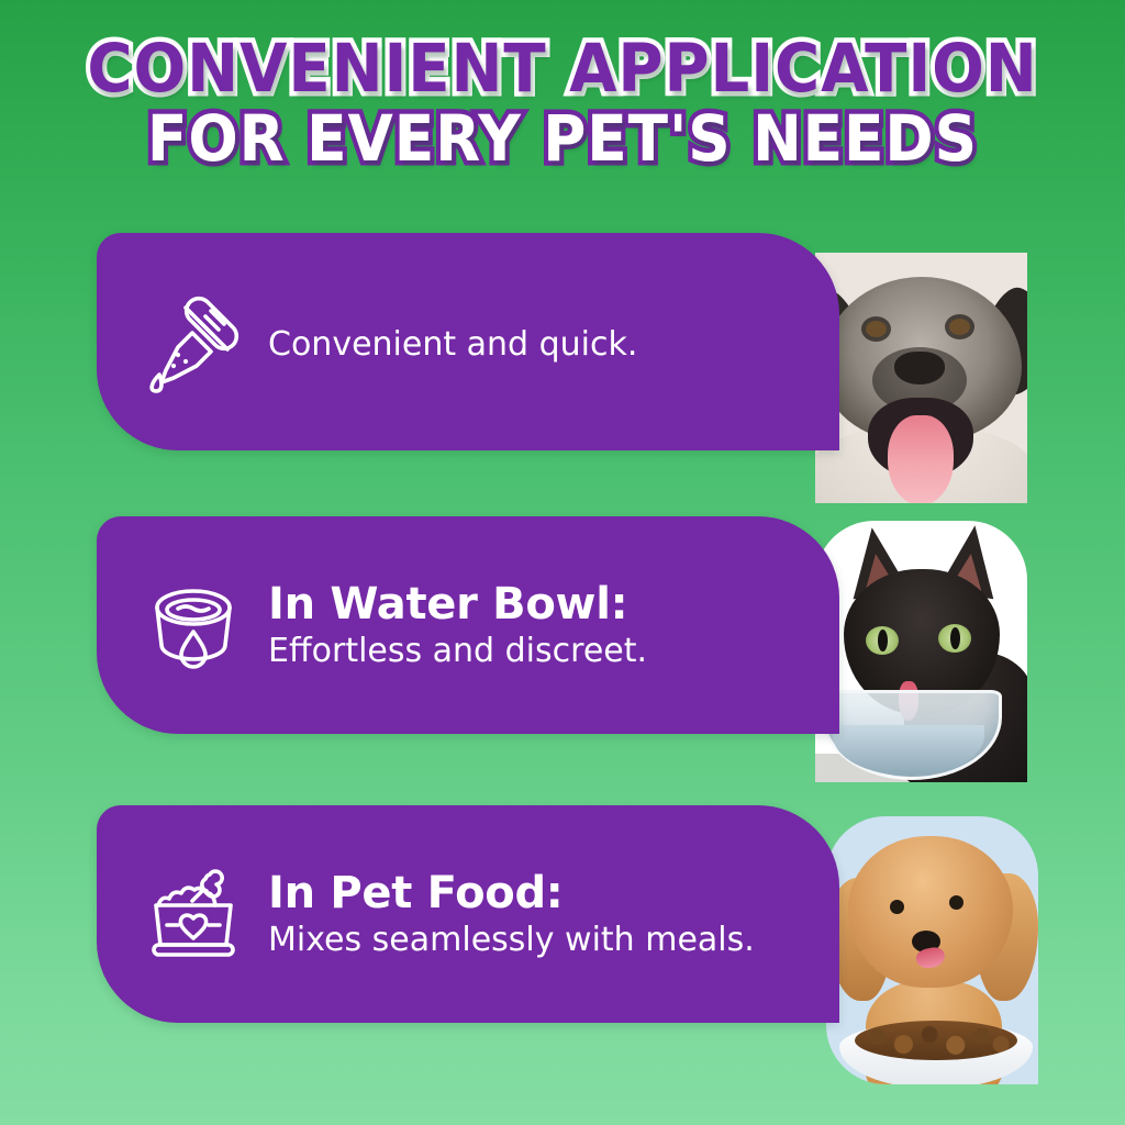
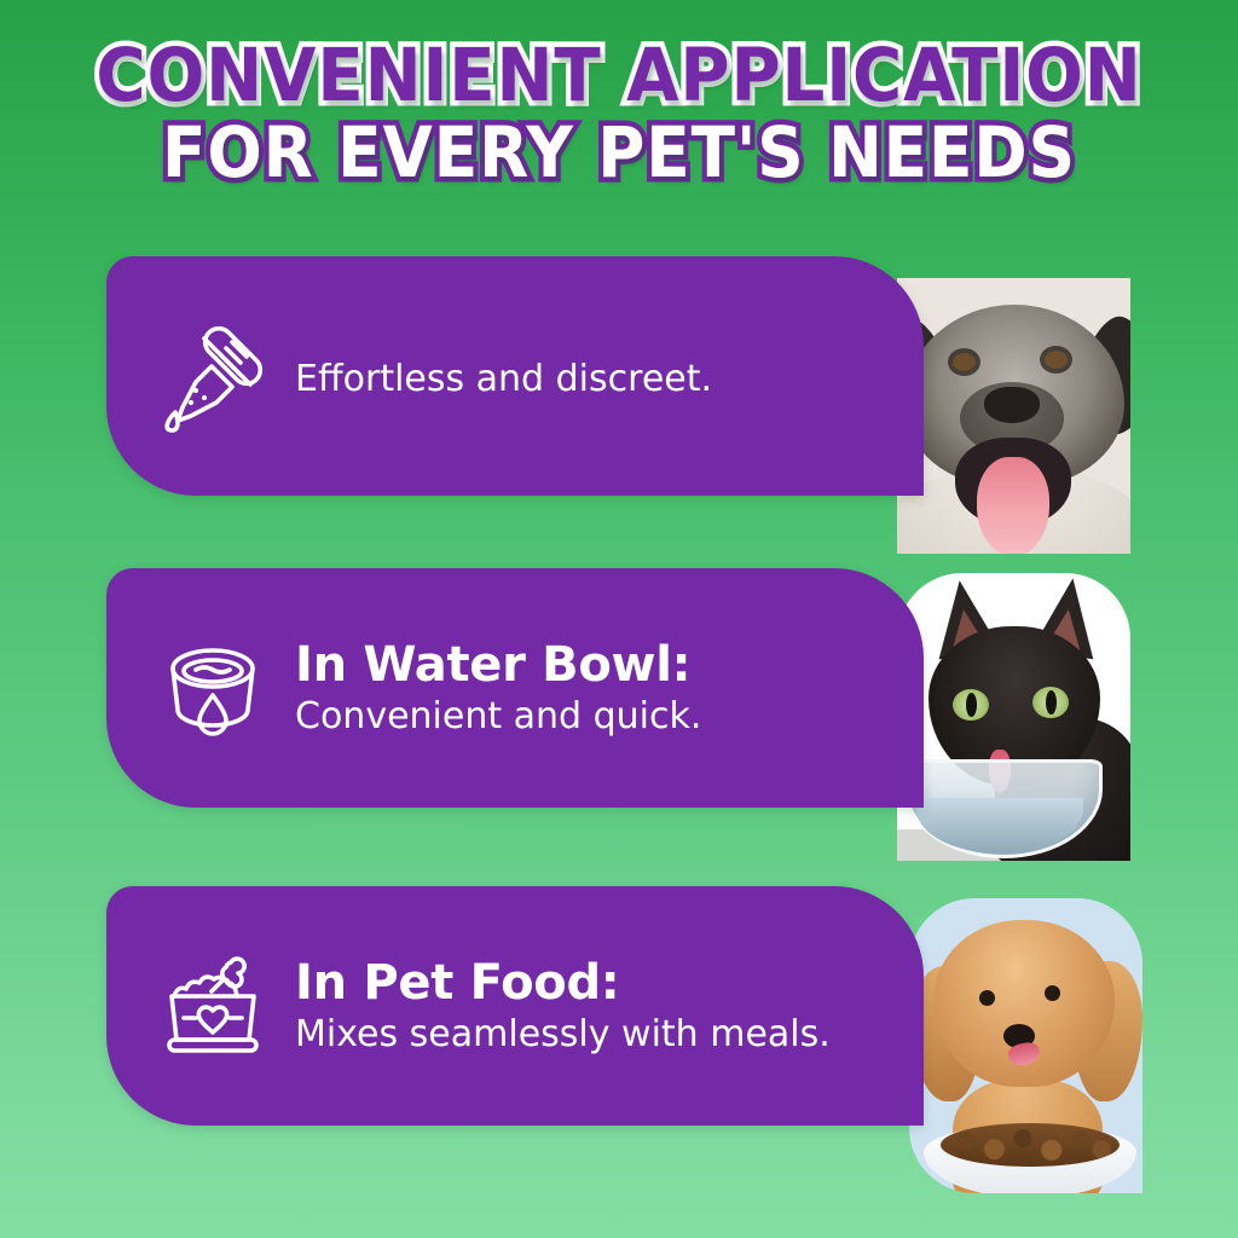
  CONVENIENT APPLICATION
  FOR EVERY PET'S NEEDS
- Convenient and quick.
+ Effortless and discreet.
  In Water Bowl:
- Effortless and discreet.
+ Convenient and quick.
  In Pet Food:
  Mixes seamlessly with meals.
